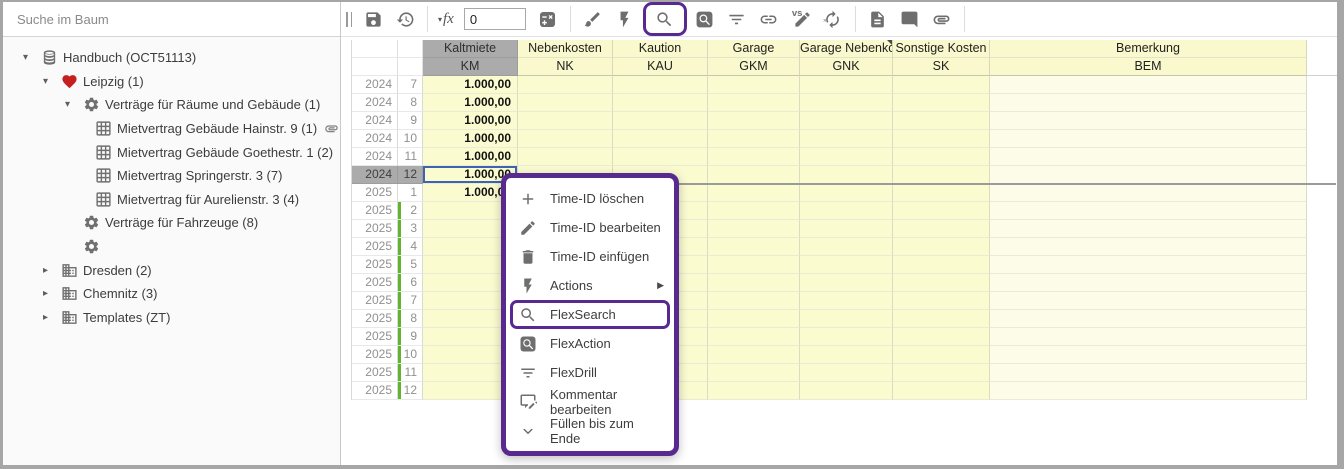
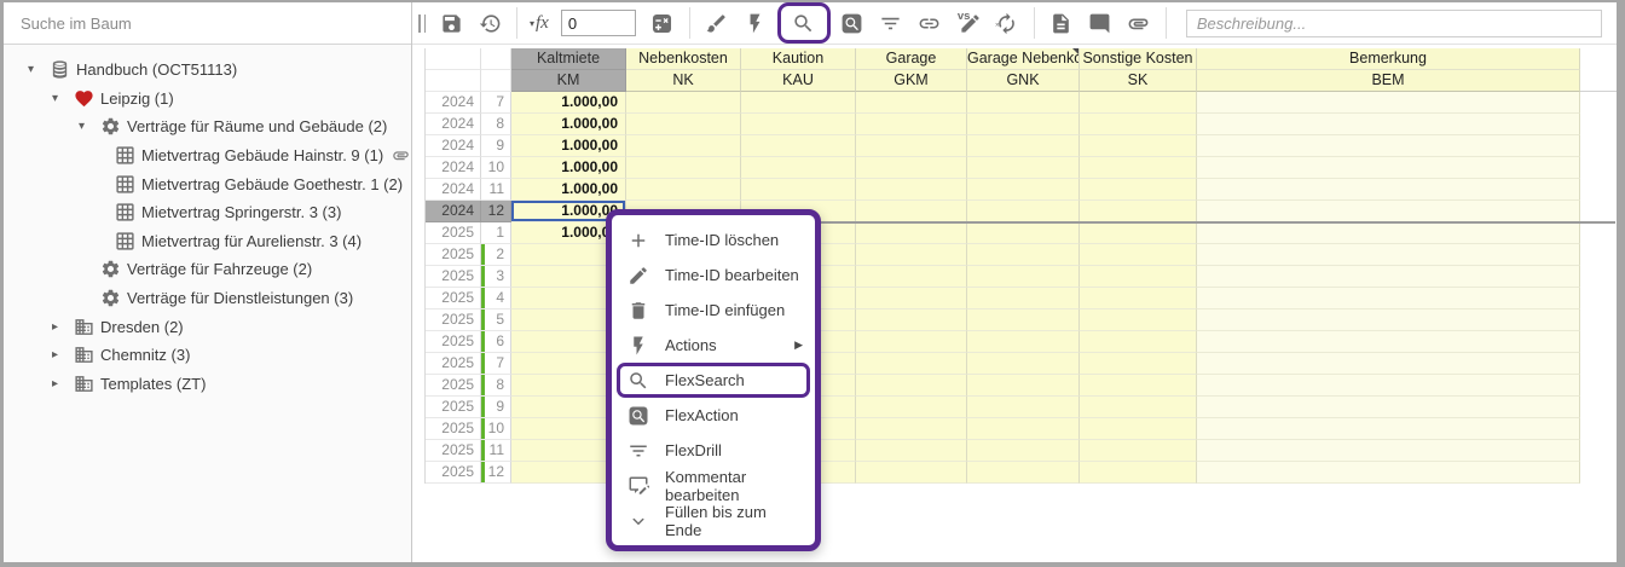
  Suche im Baum
  ▾
  Handbuch (OCT51113)
  ▾
  Leipzig (1)
  ▾
- Verträge für Räume und Gebäude (1)
+ Verträge für Räume und Gebäude (2)
  Mietvertrag Gebäude Hainstr. 9 (1)
  Mietvertrag Gebäude Goethestr. 1 (2)
- Mietvertrag Springerstr. 3 (7)
+ Mietvertrag Springerstr. 3 (3)
  Mietvertrag für Aurelienstr. 3 (4)
- Verträge für Fahrzeuge (8)
+ Verträge für Fahrzeuge (2)
+ Verträge für Dienstleistungen (3)
  ▸
  Dresden (2)
  ▸
  Chemnitz (3)
  ▸
  Templates (ZT)
  ▾
  fx
  0
  vs
+ Beschreibung...
  Kaltmiete
  Nebenkosten
  Kaution
  Garage
  Garage Nebenko
  Sonstige Kosten
  Bemerkung
  KM
  NK
  KAU
  GKM
  GNK
  SK
  BEM
  2024
  7
  1.000,00
  2024
  8
  1.000,00
  2024
  9
  1.000,00
  2024
  10
  1.000,00
  2024
  11
  1.000,00
  2024
  12
  1.000,0
  2025
  1
  1.000,
  2025
  2
  2025
  3
  2025
  4
  2025
  5
  2025
  6
  2025
  7
  2025
  8
  2025
  9
  2025
  10
  2025
  11
  2025
  12
  Time-ID löschen
  Time-ID bearbeiten
  Time-ID einfügen
  Actions
  ▶
  FlexSearch
  FlexAction
  FlexDrill
  Kommentar bearbeiten
  Füllen bis zum Ende
